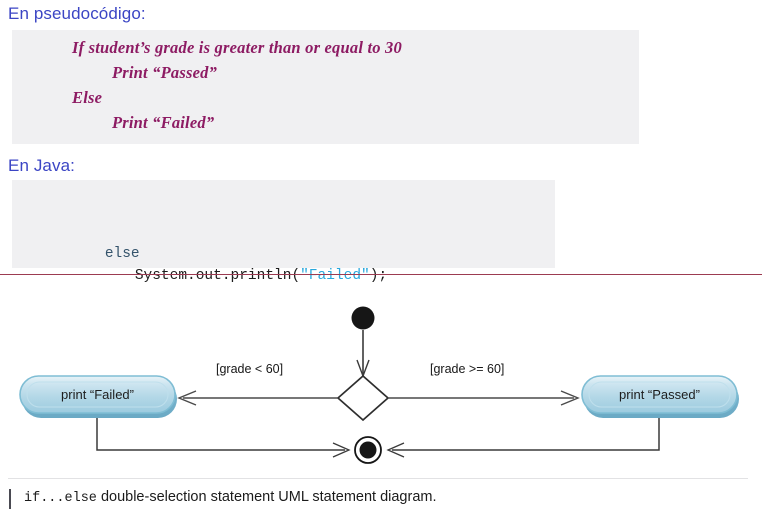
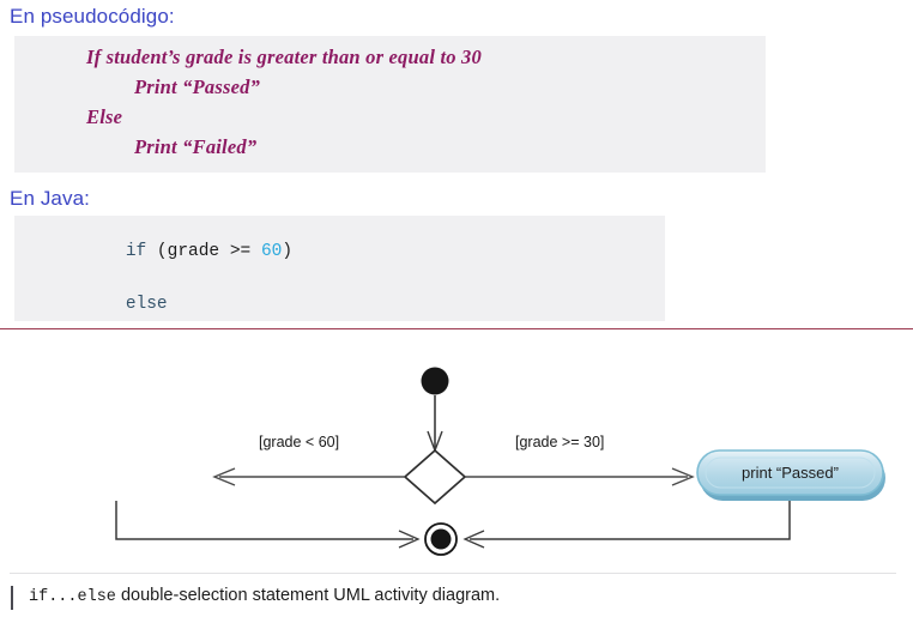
  En pseudocódigo:
  If student’s grade is greater than or equal to 30
  Print “Passed”
  Else
  Print “Failed”
  En Java:
+ if (grade >= 60)
  else
- System.out.println("Failed");
  [grade < 60]
- [grade >= 60]
+ [grade >= 30]
- print “Failed”
  print “Passed”
- if...else double-selection statement UML statement diagram.
+ if...else double-selection statement UML activity diagram.
